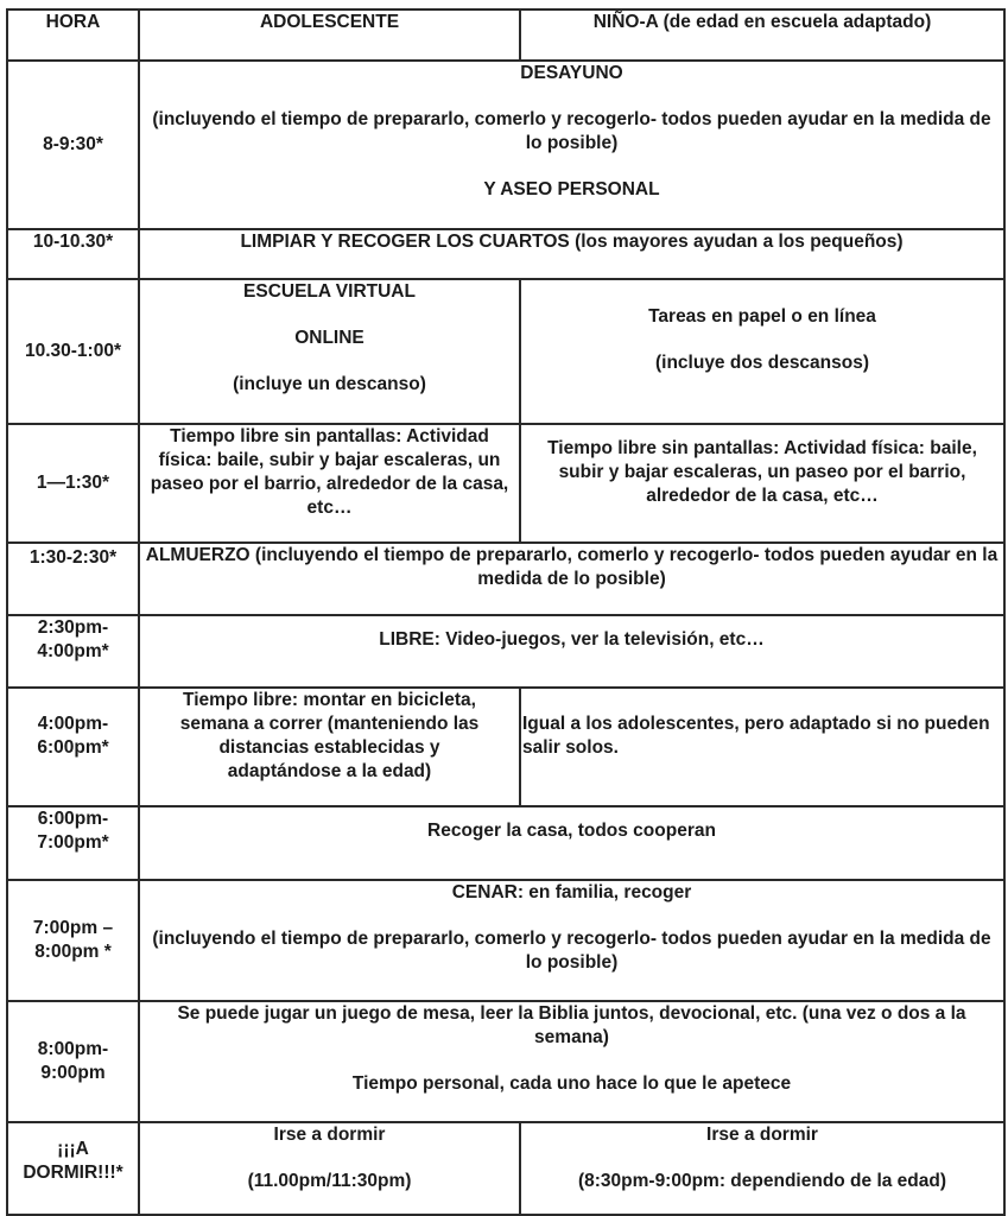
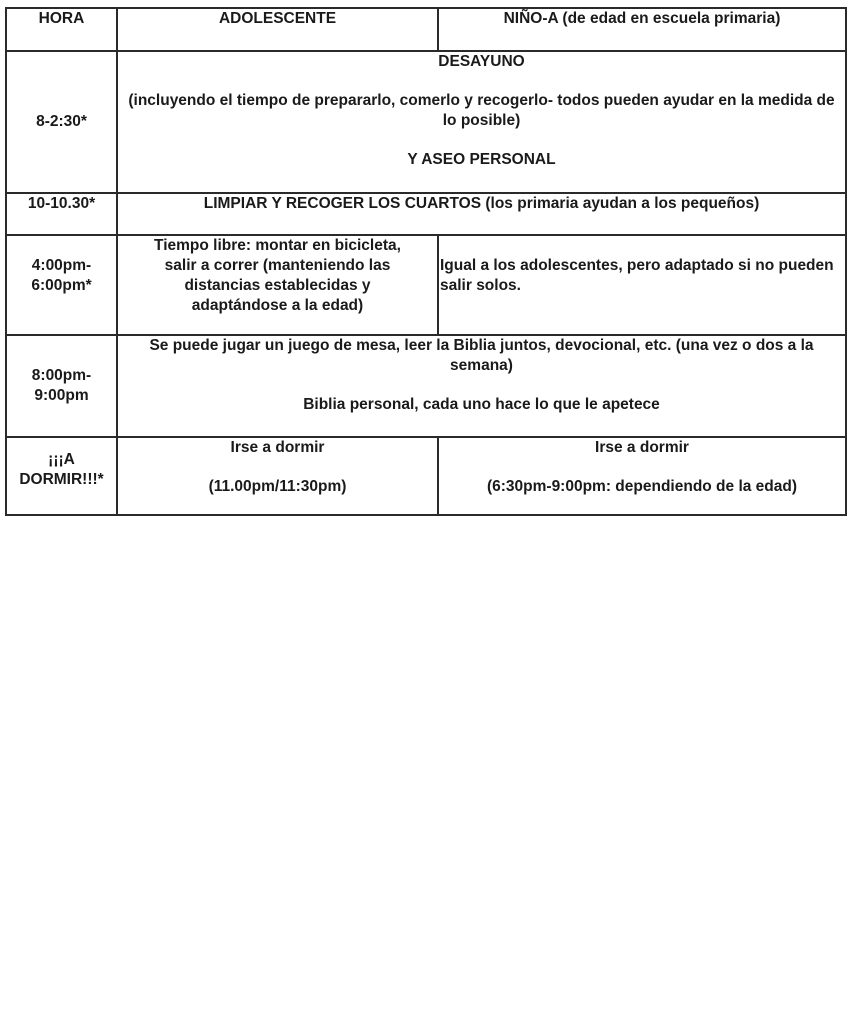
- HORA	ADOLESCENTE	NIÑO-A (de edad en escuela adaptado)
+ HORA	ADOLESCENTE	NIÑO-A (de edad en escuela primaria)
- 8-9:30*	DESAYUNO (incluyendo el tiempo de prepararlo, comerlo y recogerlo- todos pueden ayudar en la medida de lo posible) Y ASEO PERSONAL
+ 8-2:30*	DESAYUNO (incluyendo el tiempo de prepararlo, comerlo y recogerlo- todos pueden ayudar en la medida de lo posible) Y ASEO PERSONAL
- 10-10.30*	LIMPIAR Y RECOGER LOS CUARTOS (los mayores ayudan a los pequeños)
+ 10-10.30*	LIMPIAR Y RECOGER LOS CUARTOS (los primaria ayudan a los pequeños)
- 10.30-1:00*	ESCUELA VIRTUAL ONLINE (incluye un descanso)	Tareas en papel o en línea (incluye dos descansos)
- 1—1:30*	Tiempo libre sin pantallas: Actividad física: baile, subir y bajar escaleras, un paseo por el barrio, alrededor de la casa, etc…	Tiempo libre sin pantallas: Actividad física: baile, subir y bajar escaleras, un paseo por el barrio, alrededor de la casa, etc…
- 1:30-2:30*	ALMUERZO (incluyendo el tiempo de prepararlo, comerlo y recogerlo- todos pueden ayudar en la medida de lo posible)
- 2:30pm- 4:00pm*	LIBRE: Video-juegos, ver la televisión, etc…
- 4:00pm- 6:00pm*	Tiempo libre: montar en bicicleta, semana a correr (manteniendo las distancias establecidas y adaptándose a la edad)	Igual a los adolescentes, pero adaptado si no pueden salir solos.
+ 4:00pm- 6:00pm*	Tiempo libre: montar en bicicleta, salir a correr (manteniendo las distancias establecidas y adaptándose a la edad)	Igual a los adolescentes, pero adaptado si no pueden salir solos.
- 6:00pm- 7:00pm*	Recoger la casa, todos cooperan
- 7:00pm – 8:00pm *	CENAR: en familia, recoger (incluyendo el tiempo de prepararlo, comerlo y recogerlo- todos pueden ayudar en la medida de lo posible)
- 8:00pm- 9:00pm	Se puede jugar un juego de mesa, leer la Biblia juntos, devocional, etc. (una vez o dos a la semana) Tiempo personal, cada uno hace lo que le apetece
+ 8:00pm- 9:00pm	Se puede jugar un juego de mesa, leer la Biblia juntos, devocional, etc. (una vez o dos a la semana) Biblia personal, cada uno hace lo que le apetece
- ¡¡¡A DORMIR!!!*	Irse a dormir (11.00pm/11:30pm)	Irse a dormir (8:30pm-9:00pm: dependiendo de la edad)
+ ¡¡¡A DORMIR!!!*	Irse a dormir (11.00pm/11:30pm)	Irse a dormir (6:30pm-9:00pm: dependiendo de la edad)
